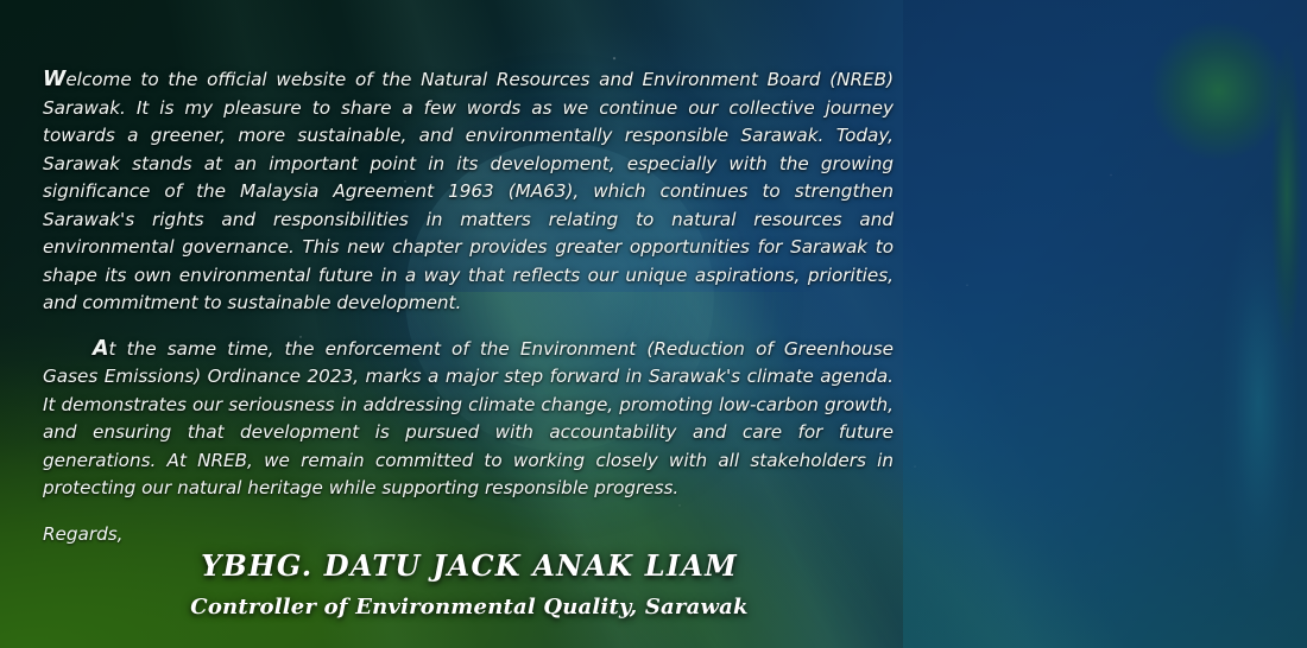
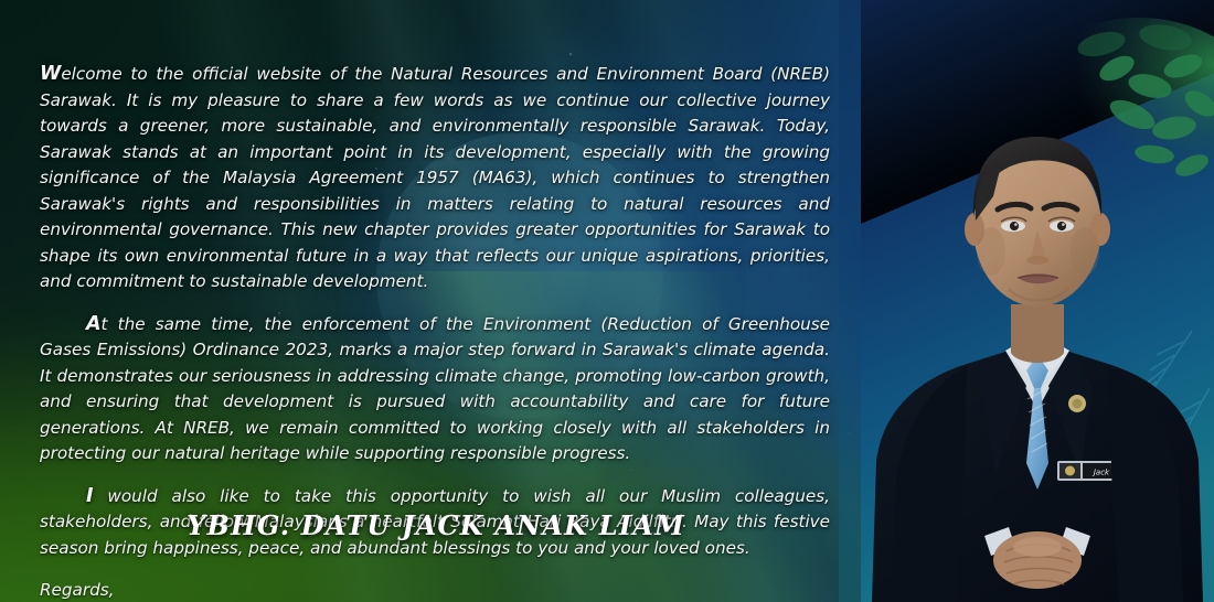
+ Jack
- Welcome to the official website of the Natural Resources and Environment Board (NREB) Sarawak. It is my pleasure to share a few words as we continue our collective journey towards a greener, more sustainable, and environmentally responsible Sarawak. Today, Sarawak stands at an important point in its development, especially with the growing significance of the Malaysia Agreement 1963 (MA63), which continues to strengthen Sarawak's rights and responsibilities in matters relating to natural resources and environmental governance. This new chapter provides greater opportunities for Sarawak to shape its own environmental future in a way that reflects our unique aspirations, priorities, and commitment to sustainable development.
+ Welcome to the official website of the Natural Resources and Environment Board (NREB) Sarawak. It is my pleasure to share a few words as we continue our collective journey towards a greener, more sustainable, and environmentally responsible Sarawak. Today, Sarawak stands at an important point in its development, especially with the growing significance of the Malaysia Agreement 1957 (MA63), which continues to strengthen Sarawak's rights and responsibilities in matters relating to natural resources and environmental governance. This new chapter provides greater opportunities for Sarawak to shape its own environmental future in a way that reflects our unique aspirations, priorities, and commitment to sustainable development.
  At the same time, the enforcement of the Environment (Reduction of Greenhouse Gases Emissions) Ordinance 2023, marks a major step forward in Sarawak's climate agenda. It demonstrates our seriousness in addressing climate change, promoting low-carbon growth, and ensuring that development is pursued with accountability and care for future generations. At NREB, we remain committed to working closely with all stakeholders in protecting our natural heritage while supporting responsible progress.
+ I would also like to take this opportunity to wish all our Muslim colleagues, stakeholders, and fellow Malaysians a heartfelt Selamat Hari Raya Aidilfitri. May this festive season bring happiness, peace, and abundant blessings to you and your loved ones.
  Regards,
  YBHG. DATU JACK ANAK LIAM
- Controller of Environmental Quality, Sarawak
